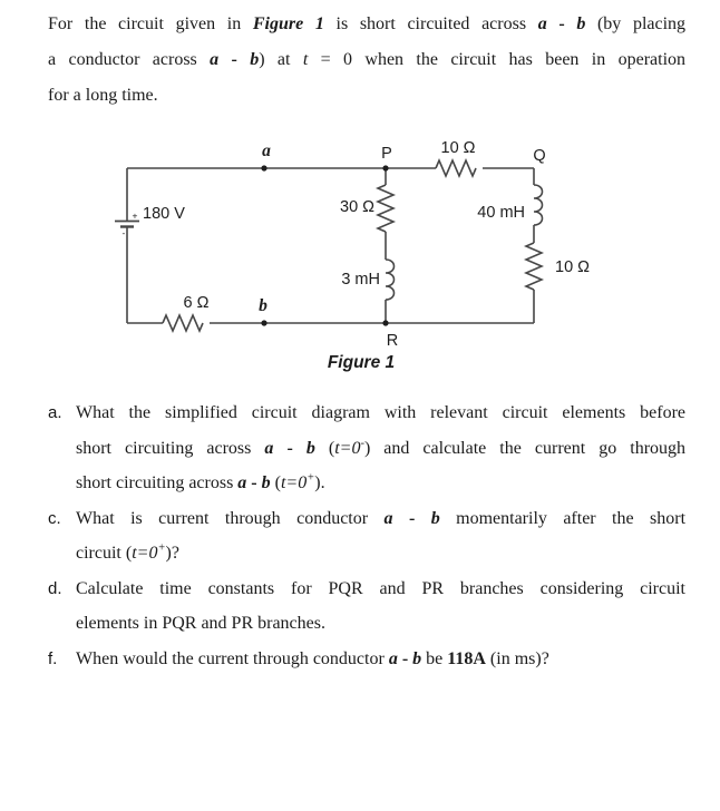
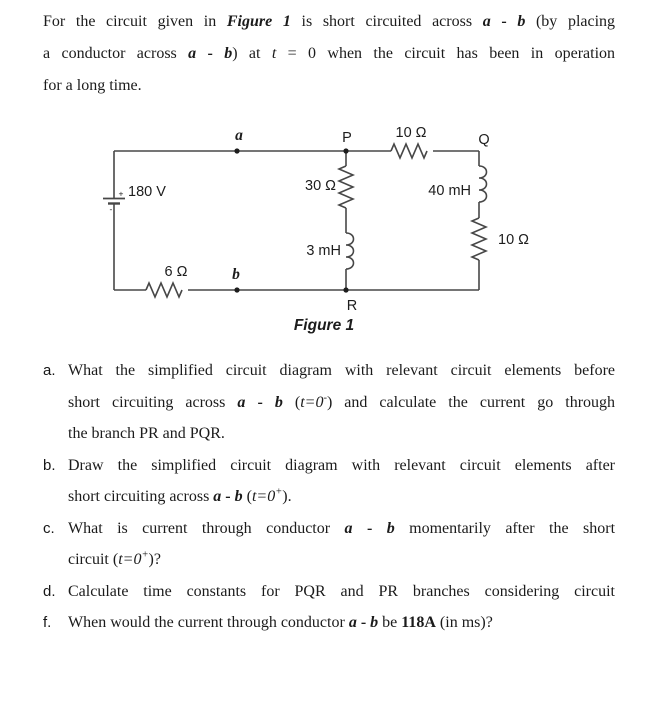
  180 V
  +
  -
  10 Ω
  30 Ω
  10 Ω
  6 Ω
  40 mH
  3 mH
  a
  b
  P
  Q
  R
  Figure 1
  For the circuit given in Figure 1 is short circuited across a - b (by placing
  a conductor across a - b) at t = 0 when the circuit has been in operation
  for a long time.
  a.
  What the simplified circuit diagram with relevant circuit elements before
  short circuiting across a - b (t=0-) and calculate the current go through
+ the branch PR and PQR.
+ b.
+ Draw the simplified circuit diagram with relevant circuit elements after
  short circuiting across a - b (t=0+).
  c.
  What is current through conductor a - b momentarily after the short
  circuit (t=0+)?
  d.
  Calculate time constants for PQR and PR branches considering circuit
- elements in PQR and PR branches.
  f.
  When would the current through conductor a - b be 118A (in ms)?
